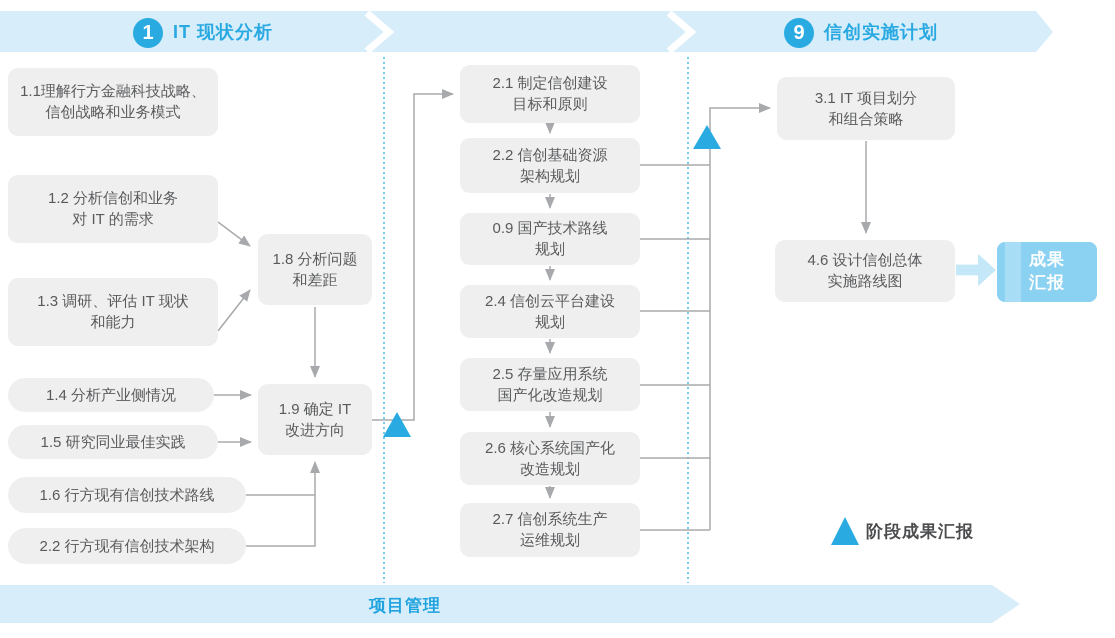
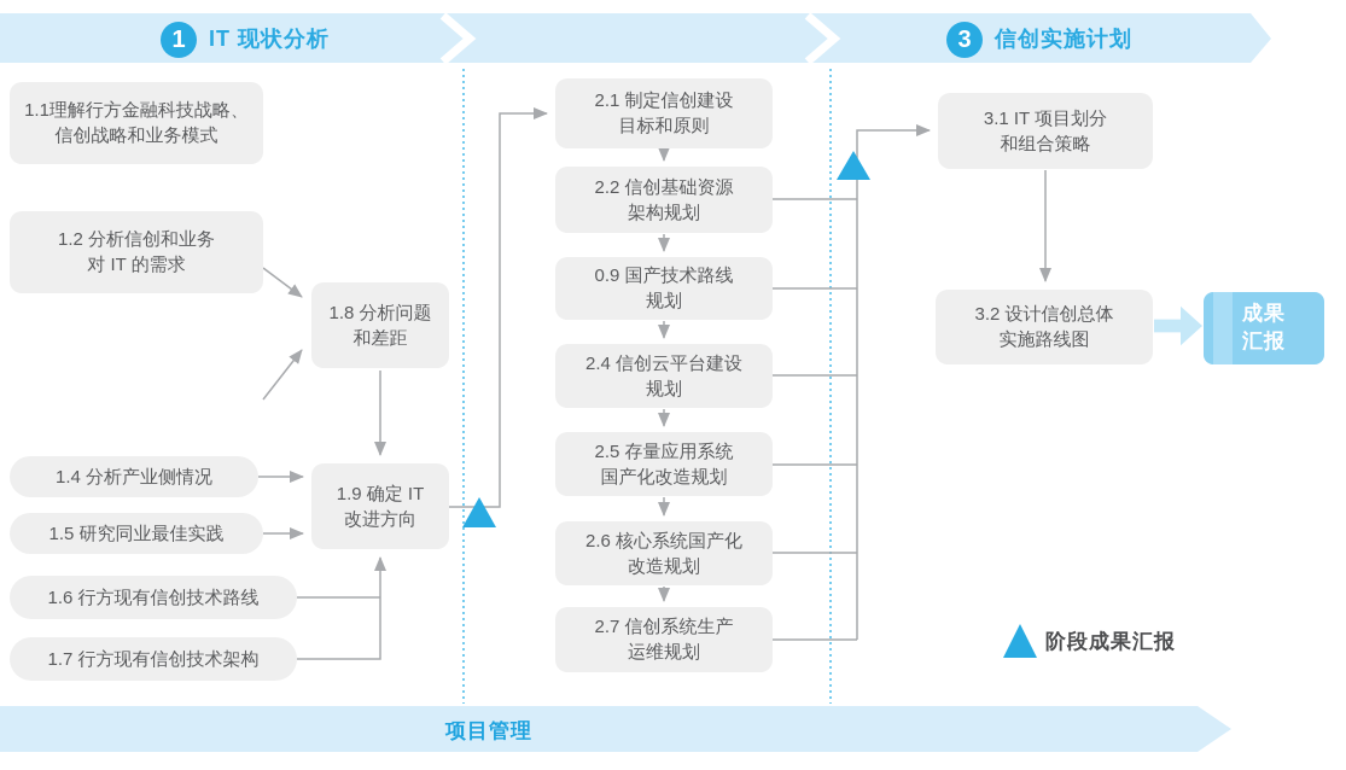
  1
  IT 现状分析
- 9
+ 3
  信创实施计划
  1.1理解行方金融科技战略、
  信创战略和业务模式
  1.2 分析信创和业务
  对 IT 的需求
- 1.3 调研、评估 IT 现状
- 和能力
  1.4 分析产业侧情况
  1.5 研究同业最佳实践
  1.6 行方现有信创技术路线
- 2.2 行方现有信创技术架构
+ 1.7 行方现有信创技术架构
  1.8 分析问题
  和差距
  1.9 确定 IT
  改进方向
  2.1 制定信创建设
  目标和原则
  2.2 信创基础资源
  架构规划
  0.9 国产技术路线
  规划
  2.4 信创云平台建设
  规划
  2.5 存量应用系统
  国产化改造规划
  2.6 核心系统国产化
  改造规划
  2.7 信创系统生产
  运维规划
  3.1 IT 项目划分
  和组合策略
- 4.6 设计信创总体
+ 3.2 设计信创总体
  实施路线图
  成果
  汇报
  阶段成果汇报
  项目管理
